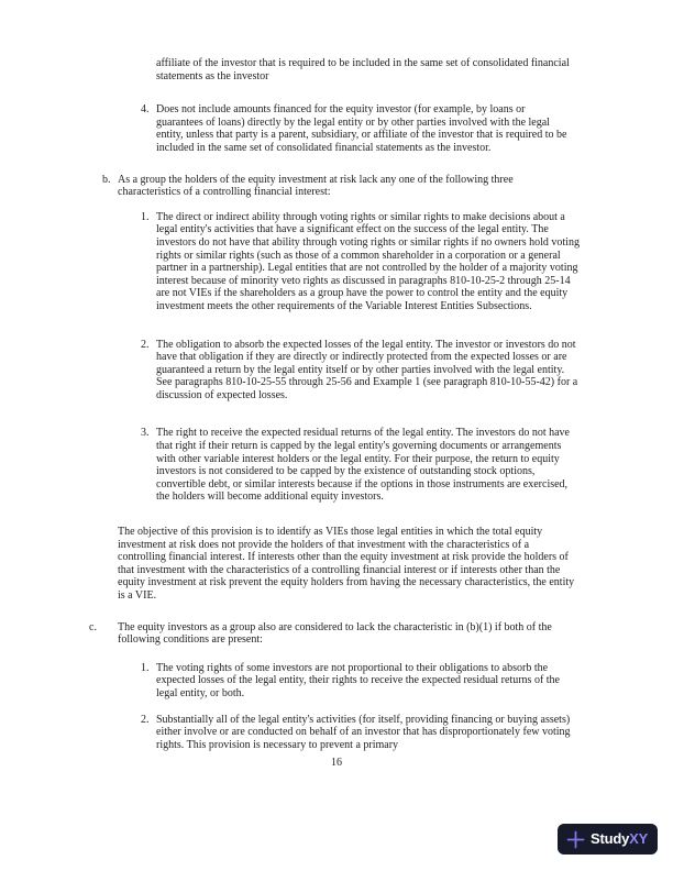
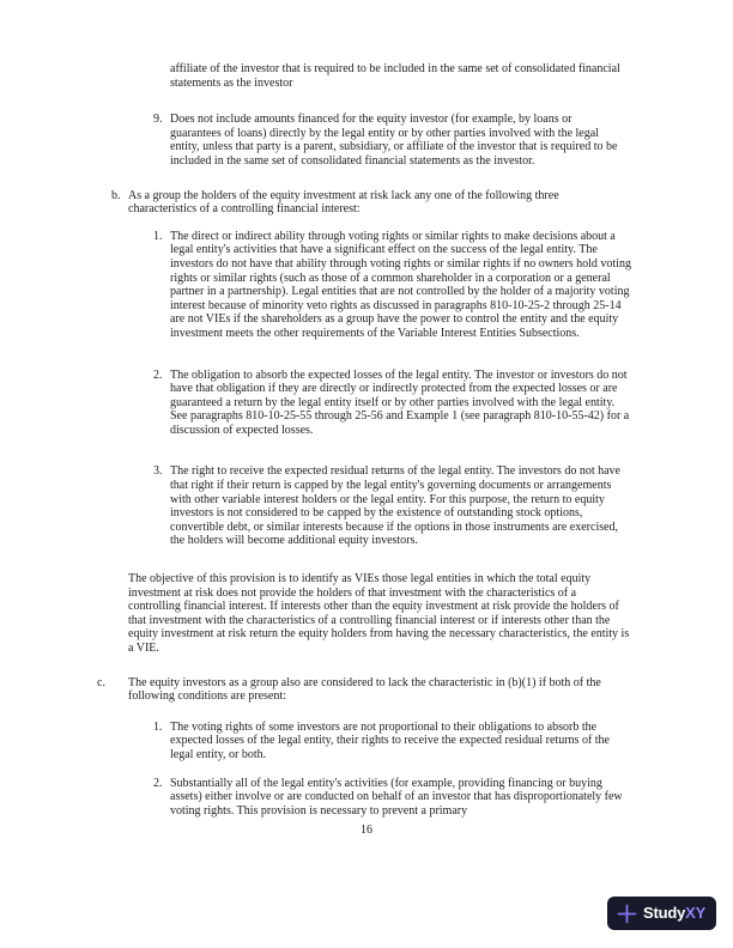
  affiliate of the investor that is required to be included in the same set of consolidated financial statements as the investor
- 4.
+ 9.
  Does not include amounts financed for the equity investor (for example, by loans or guarantees of loans) directly by the legal entity or by other parties involved with the legal entity, unless that party is a parent, subsidiary, or affiliate of the investor that is required to be included in the same set of consolidated financial statements as the investor.
  b.
  As a group the holders of the equity investment at risk lack any one of the following three characteristics of a controlling financial interest:
  1.
  The direct or indirect ability through voting rights or similar rights to make decisions about a legal entity's activities that have a significant effect on the success of the legal entity. The investors do not have that ability through voting rights or similar rights if no owners hold voting rights or similar rights (such as those of a common shareholder in a corporation or a general partner in a partnership). Legal entities that are not controlled by the holder of a majority voting interest because of minority veto rights as discussed in paragraphs 810-10-25-2 through 25-14 are not VIEs if the shareholders as a group have the power to control the entity and the equity investment meets the other requirements of the Variable Interest Entities Subsections.
  2.
  The obligation to absorb the expected losses of the legal entity. The investor or investors do not have that obligation if they are directly or indirectly protected from the expected losses or are guaranteed a return by the legal entity itself or by other parties involved with the legal entity. See paragraphs 810-10-25-55 through 25-56 and Example 1 (see paragraph 810-10-55-42) for a discussion of expected losses.
  3.
- The right to receive the expected residual returns of the legal entity. The investors do not have that right if their return is capped by the legal entity's governing documents or arrangements with other variable interest holders or the legal entity. For their purpose, the return to equity investors is not considered to be capped by the existence of outstanding stock options, convertible debt, or similar interests because if the options in those instruments are exercised, the holders will become additional equity investors.
+ The right to receive the expected residual returns of the legal entity. The investors do not have that right if their return is capped by the legal entity's governing documents or arrangements with other variable interest holders or the legal entity. For this purpose, the return to equity investors is not considered to be capped by the existence of outstanding stock options, convertible debt, or similar interests because if the options in those instruments are exercised, the holders will become additional equity investors.
- The objective of this provision is to identify as VIEs those legal entities in which the total equity investment at risk does not provide the holders of that investment with the characteristics of a controlling financial interest. If interests other than the equity investment at risk provide the holders of that investment with the characteristics of a controlling financial interest or if interests other than the equity investment at risk prevent the equity holders from having the necessary characteristics, the entity is a VIE.
+ The objective of this provision is to identify as VIEs those legal entities in which the total equity investment at risk does not provide the holders of that investment with the characteristics of a controlling financial interest. If interests other than the equity investment at risk provide the holders of that investment with the characteristics of a controlling financial interest or if interests other than the equity investment at risk return the equity holders from having the necessary characteristics, the entity is a VIE.
  c.
  The equity investors as a group also are considered to lack the characteristic in (b)(1) if both of the following conditions are present:
  1.
  The voting rights of some investors are not proportional to their obligations to absorb the expected losses of the legal entity, their rights to receive the expected residual returns of the legal entity, or both.
  2.
- Substantially all of the legal entity's activities (for itself, providing financing or buying assets) either involve or are conducted on behalf of an investor that has disproportionately few voting rights. This provision is necessary to prevent a primary
+ Substantially all of the legal entity's activities (for example, providing financing or buying assets) either involve or are conducted on behalf of an investor that has disproportionately few voting rights. This provision is necessary to prevent a primary
  16
  StudyXY
